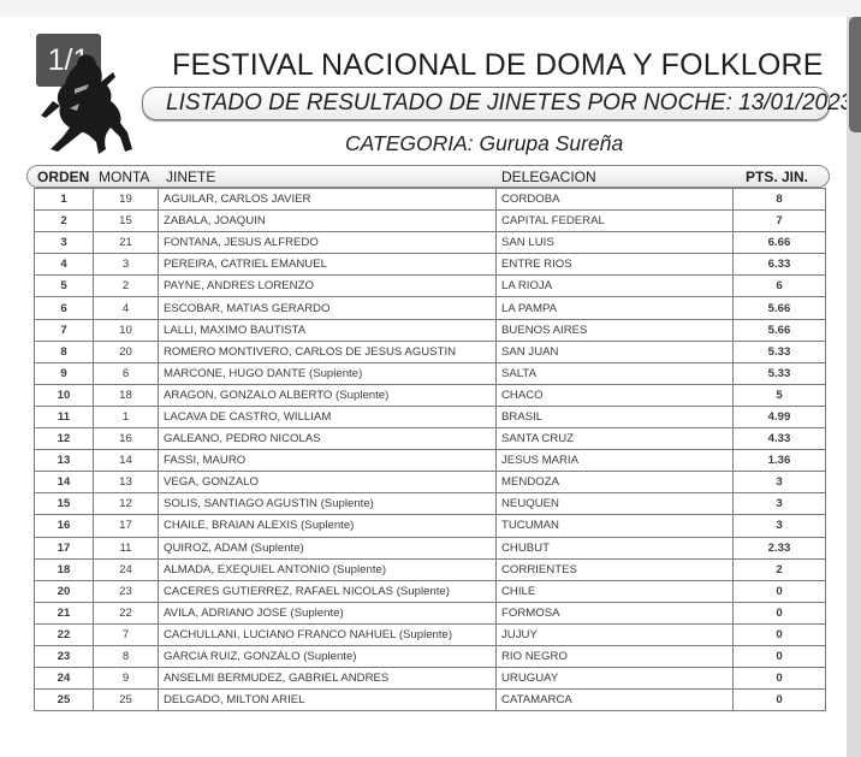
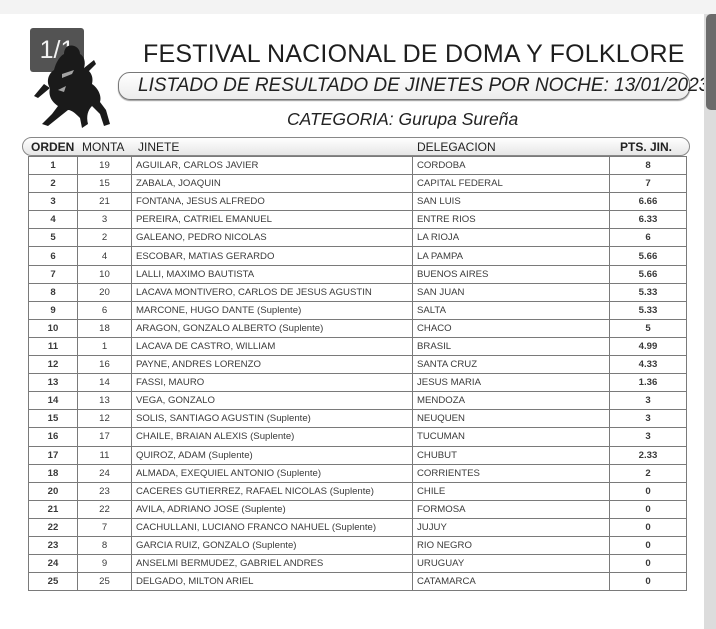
  FESTIVAL NACIONAL DE DOMA Y FOLKLORE
  LISTADO DE RESULTADO DE JINETES POR NOCHE: 13/01/202
  CATEGORIA: Gurupa Sureña
  ORDEN
  MONTA
  JINETE
  DELEGACION
  PTS. JIN.
  1	19	AGUILAR, CARLOS JAVIER	CORDOBA	8
  2	15	ZABALA, JOAQUIN	CAPITAL FEDERAL	7
  3	21	FONTANA, JESUS ALFREDO	SAN LUIS	6.66
  4	3	PEREIRA, CATRIEL EMANUEL	ENTRE RIOS	6.33
- 5	2	PAYNE, ANDRES LORENZO	LA RIOJA	6
+ 5	2	GALEANO, PEDRO NICOLAS	LA RIOJA	6
  6	4	ESCOBAR, MATIAS GERARDO	LA PAMPA	5.66
  7	10	LALLI, MAXIMO BAUTISTA	BUENOS AIRES	5.66
- 8	20	ROMERO MONTIVERO, CARLOS DE JESUS AGUSTIN	SAN JUAN	5.33
+ 8	20	LACAVA MONTIVERO, CARLOS DE JESUS AGUSTIN	SAN JUAN	5.33
  9	6	MARCONE, HUGO DANTE (Suplente)	SALTA	5.33
  10	18	ARAGON, GONZALO ALBERTO (Suplente)	CHACO	5
  11	1	LACAVA DE CASTRO, WILLIAM	BRASIL	4.99
- 12	16	GALEANO, PEDRO NICOLAS	SANTA CRUZ	4.33
+ 12	16	PAYNE, ANDRES LORENZO	SANTA CRUZ	4.33
  13	14	FASSI, MAURO	JESUS MARIA	1.36
  14	13	VEGA, GONZALO	MENDOZA	3
  15	12	SOLIS, SANTIAGO AGUSTIN (Suplente)	NEUQUEN	3
  16	17	CHAILE, BRAIAN ALEXIS (Suplente)	TUCUMAN	3
  17	11	QUIROZ, ADAM (Suplente)	CHUBUT	2.33
  18	24	ALMADA, EXEQUIEL ANTONIO (Suplente)	CORRIENTES	2
  20	23	CACERES GUTIERREZ, RAFAEL NICOLAS (Suplente)	CHILE	0
  21	22	AVILA, ADRIANO JOSE (Suplente)	FORMOSA	0
  22	7	CACHULLANI, LUCIANO FRANCO NAHUEL (Suplente)	JUJUY	0
  23	8	GARCIA RUIZ, GONZALO (Suplente)	RIO NEGRO	0
  24	9	ANSELMI BERMUDEZ, GABRIEL ANDRES	URUGUAY	0
  25	25	DELGADO, MILTON ARIEL	CATAMARCA	0
